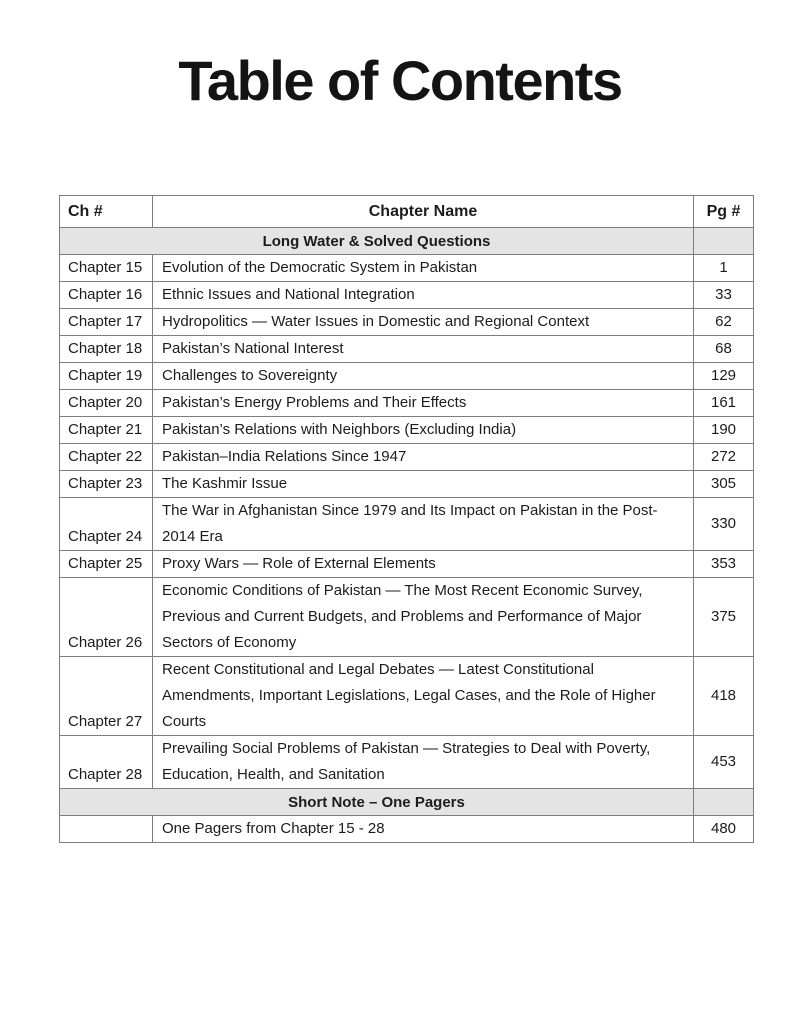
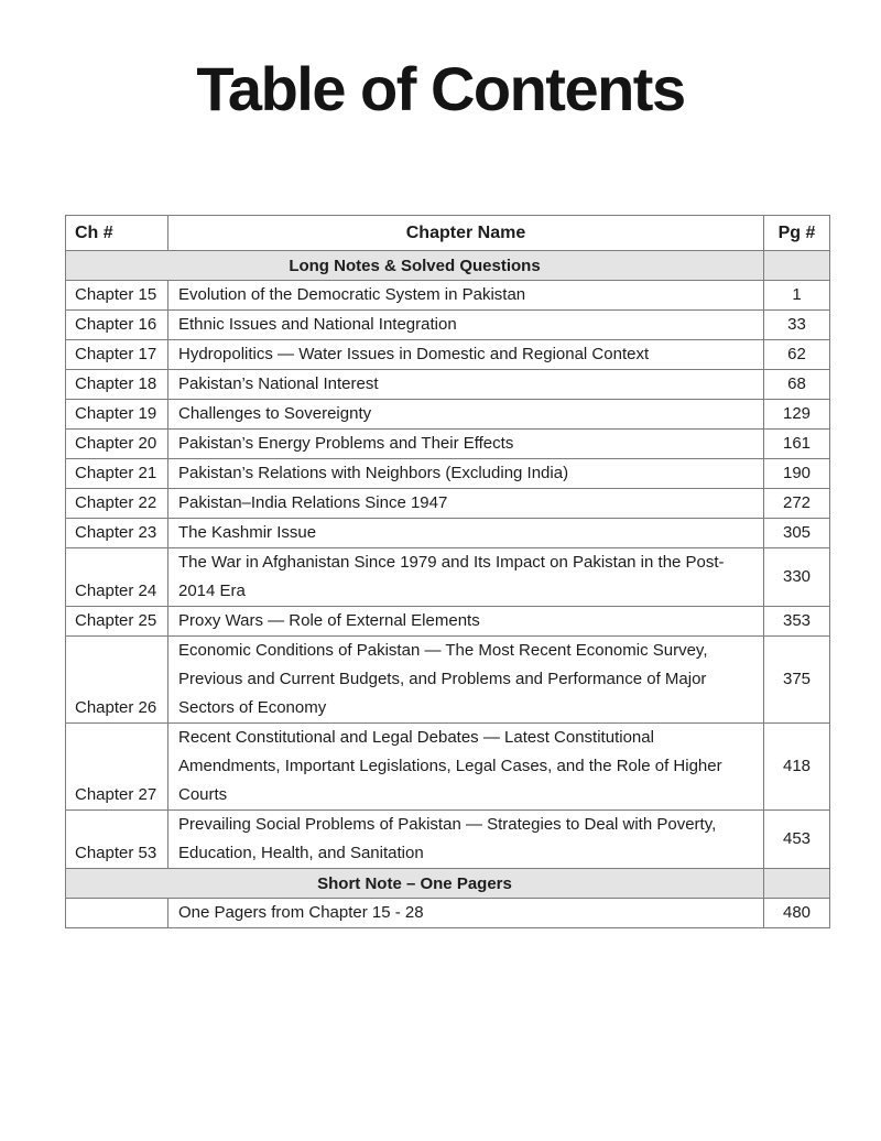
  Table of Contents
  Ch #	Chapter Name	Pg #
- Long Water & Solved Questions
+ Long Notes & Solved Questions
  Chapter 15	Evolution of the Democratic System in Pakistan	1
  Chapter 16	Ethnic Issues and National Integration	33
  Chapter 17	Hydropolitics — Water Issues in Domestic and Regional Context	62
  Chapter 18	Pakistan’s National Interest	68
  Chapter 19	Challenges to Sovereignty	129
  Chapter 20	Pakistan’s Energy Problems and Their Effects	161
  Chapter 21	Pakistan’s Relations with Neighbors (Excluding India)	190
  Chapter 22	Pakistan–India Relations Since 1947	272
  Chapter 23	The Kashmir Issue	305
  Chapter 24	The War in Afghanistan Since 1979 and Its Impact on Pakistan in the Post-2014 Era	330
  Chapter 25	Proxy Wars — Role of External Elements	353
  Chapter 26	Economic Conditions of Pakistan — The Most Recent Economic Survey, Previous and Current Budgets, and Problems and Performance of Major Sectors of Economy	375
  Chapter 27	Recent Constitutional and Legal Debates — Latest Constitutional Amendments, Important Legislations, Legal Cases, and the Role of Higher Courts	418
- Chapter 28	Prevailing Social Problems of Pakistan — Strategies to Deal with Poverty, Education, Health, and Sanitation	453
+ Chapter 53	Prevailing Social Problems of Pakistan — Strategies to Deal with Poverty, Education, Health, and Sanitation	453
  Short Note – One Pagers
  	One Pagers from Chapter 15 - 28	480
